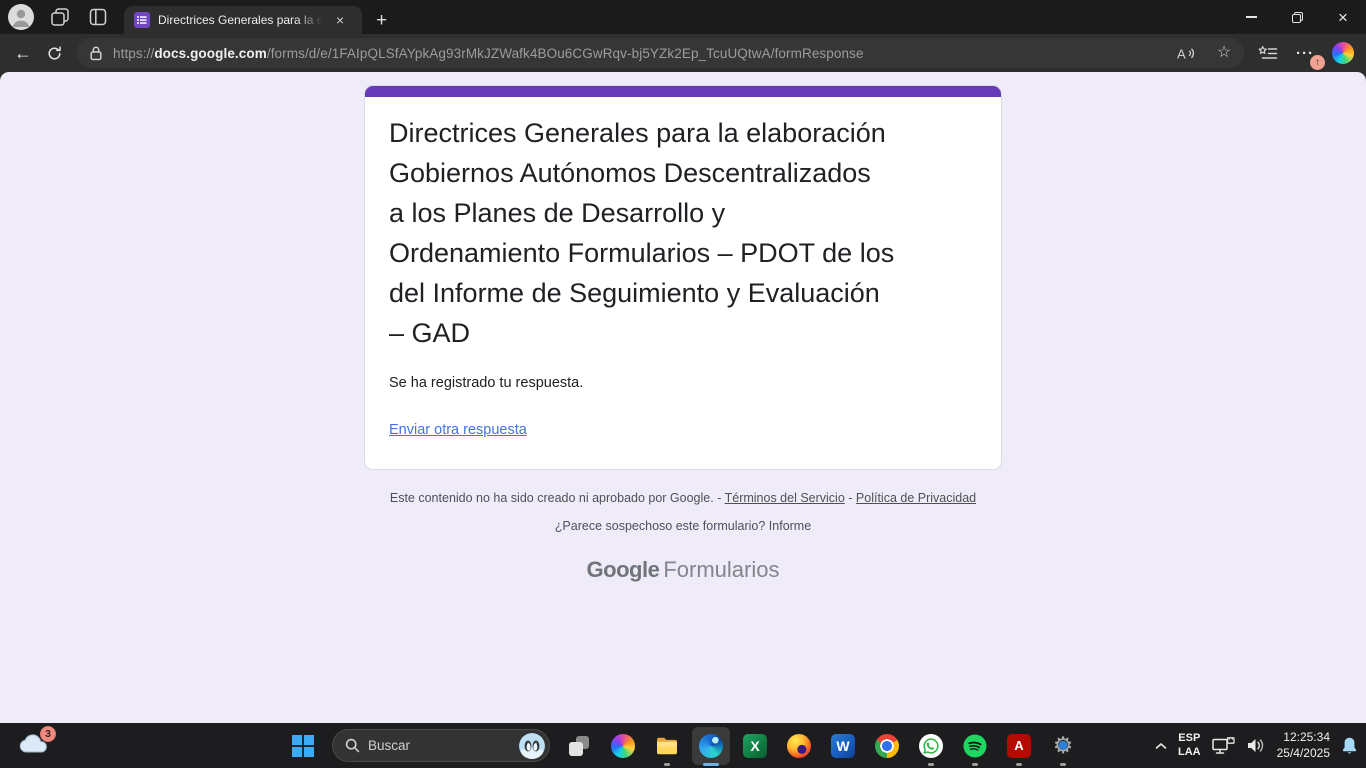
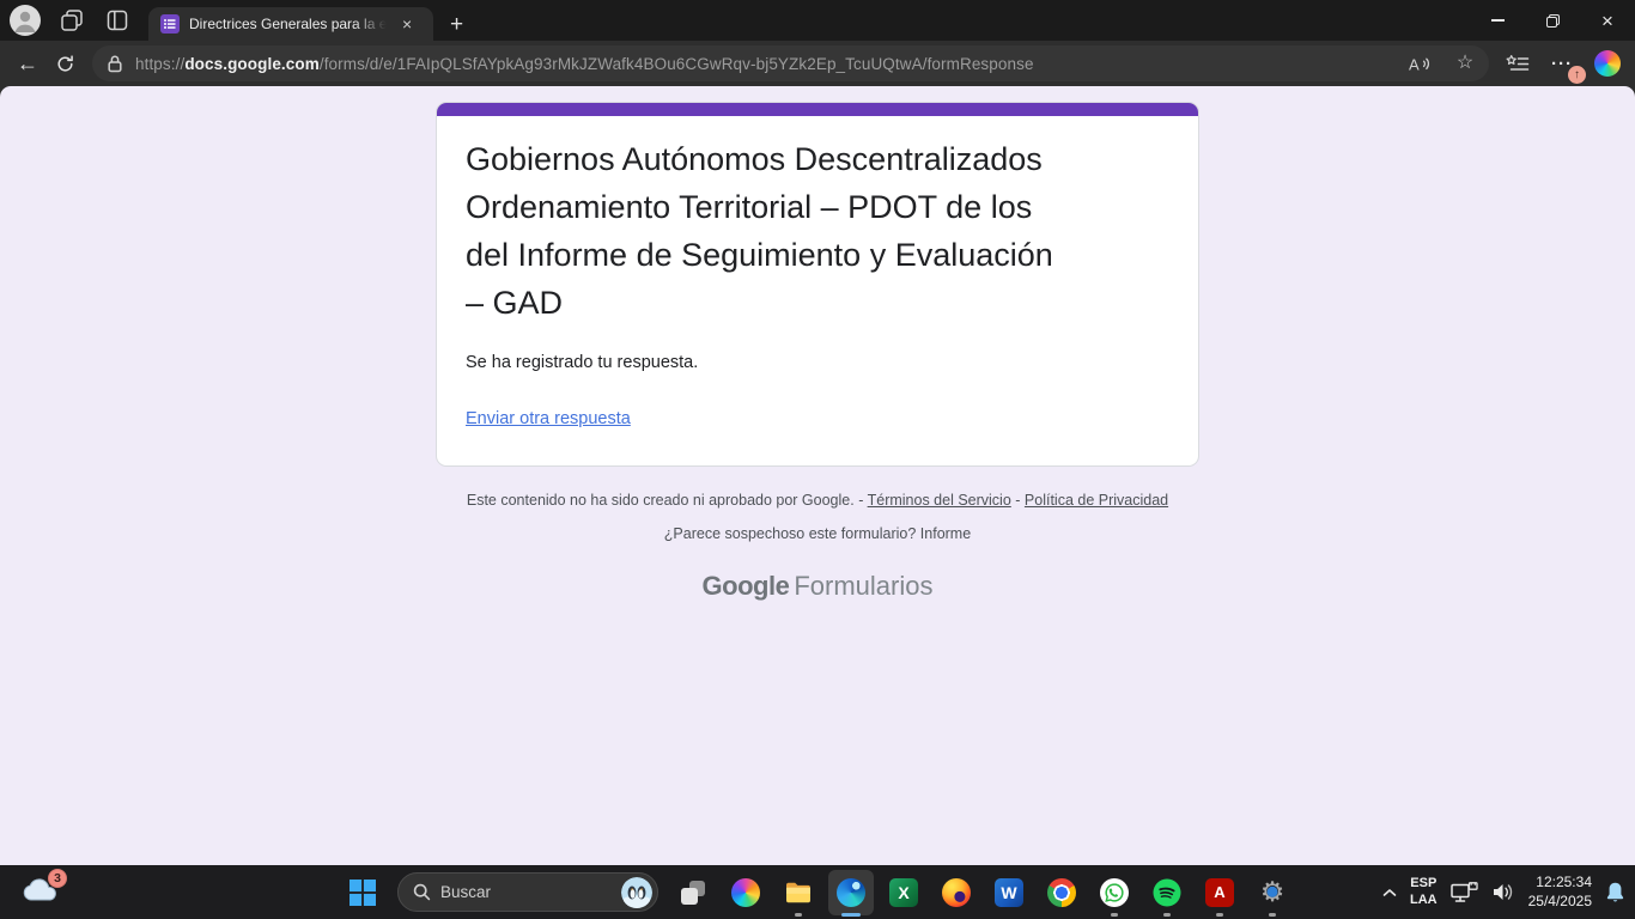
  Directrices Generales para la el
  ×
  +
  ×
  ←
  https://docs.google.com/forms/d/e/1FAIpQLSfAYpkAg93rMkJZWafk4BOu6CGwRqv-bj5YZk2Ep_TcuUQtwA/formResponse
  A
  ☆
  ···
  ↑
- Directrices Generales para la elaboración
  Gobiernos Autónomos Descentralizados
- a los Planes de Desarrollo y
- Ordenamiento Formularios – PDOT de los
+ Ordenamiento Territorial – PDOT de los
  del Informe de Seguimiento y Evaluación
  – GAD
  Se ha registrado tu respuesta.
  Enviar otra respuesta
  Este contenido no ha sido creado ni aprobado por Google. - Términos del Servicio - Política de Privacidad
  ¿Parece sospechoso este formulario? Informe
  Google Formularios
  3
  Buscar
  X
  W
  A
  ESP
  LAA
  12:25:34
  25/4/2025
